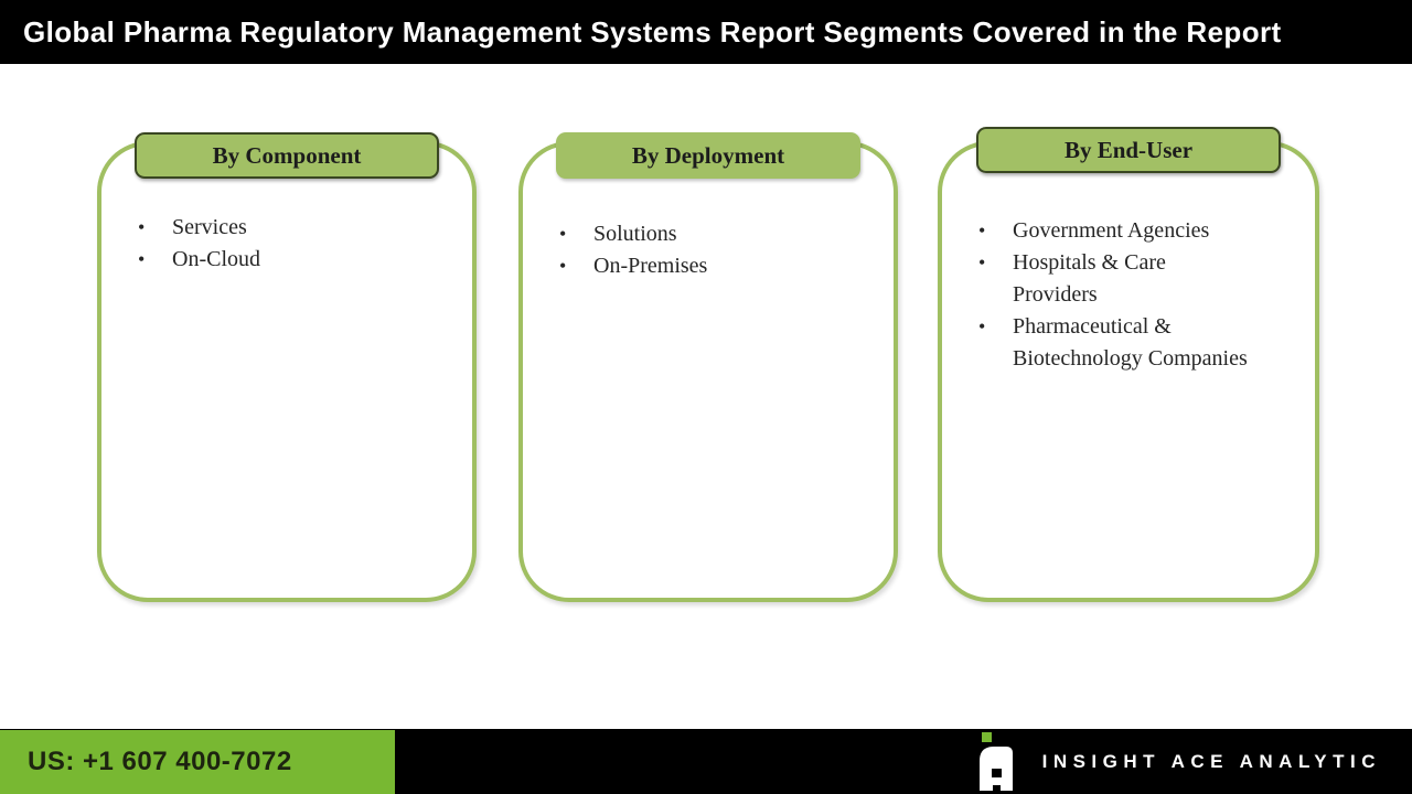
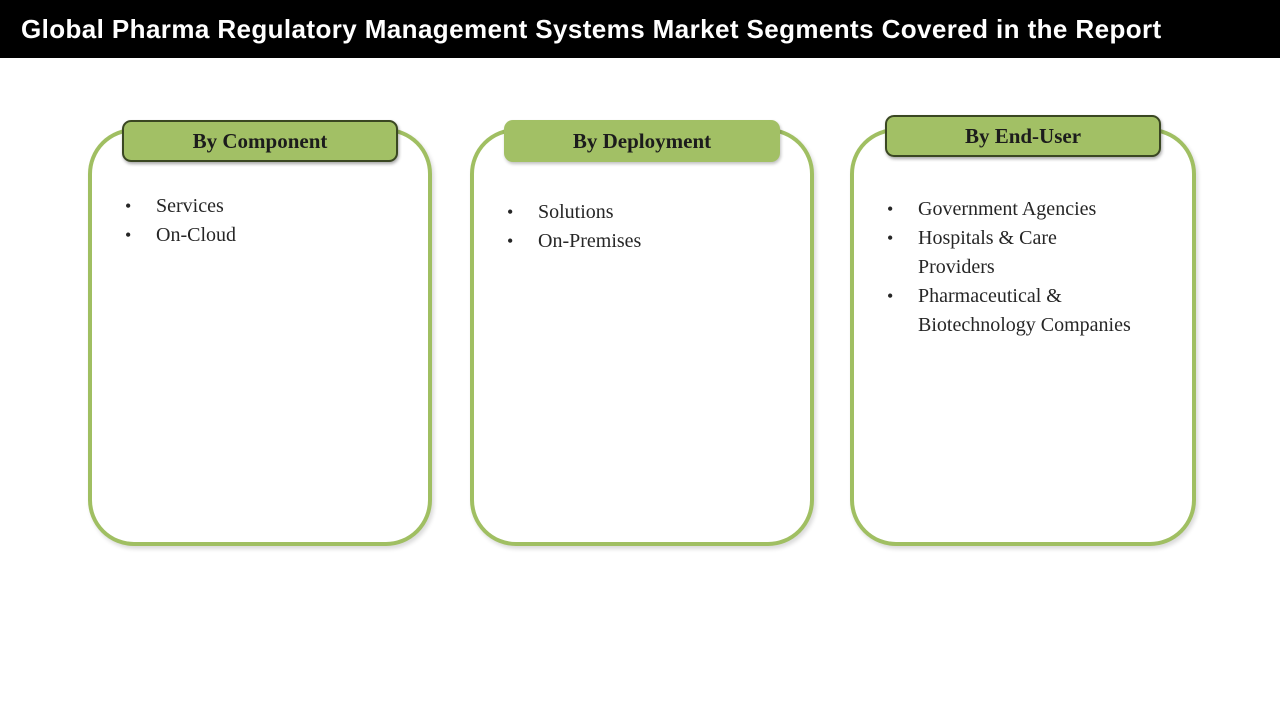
- Global Pharma Regulatory Management Systems Report Segments Covered in the Report
+ Global Pharma Regulatory Management Systems Market Segments Covered in the Report
  By Component
  Services
  On-Cloud
  By Deployment
  Solutions
  On-Premises
  By End-User
  Government Agencies
  Hospitals & Care Providers
  Pharmaceutical & Biotechnology Companies
- US: +1 607 400-7072
- INSIGHT ACE ANALYTIC
